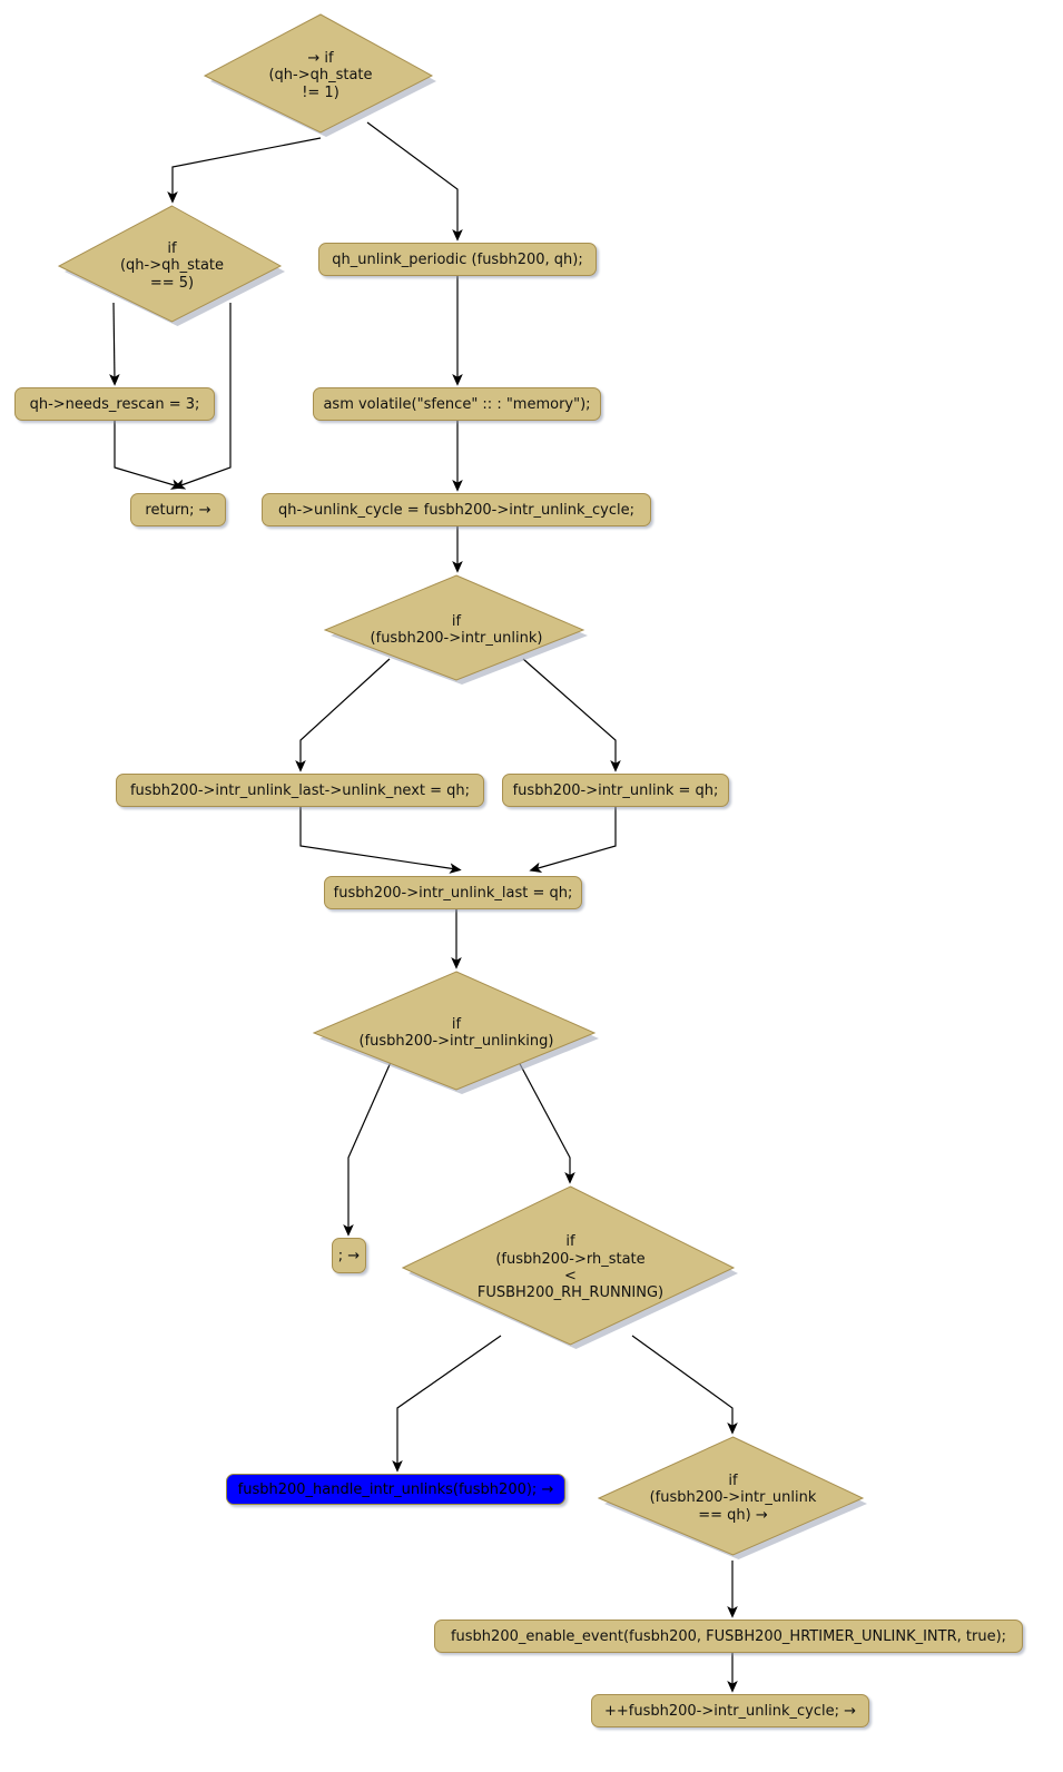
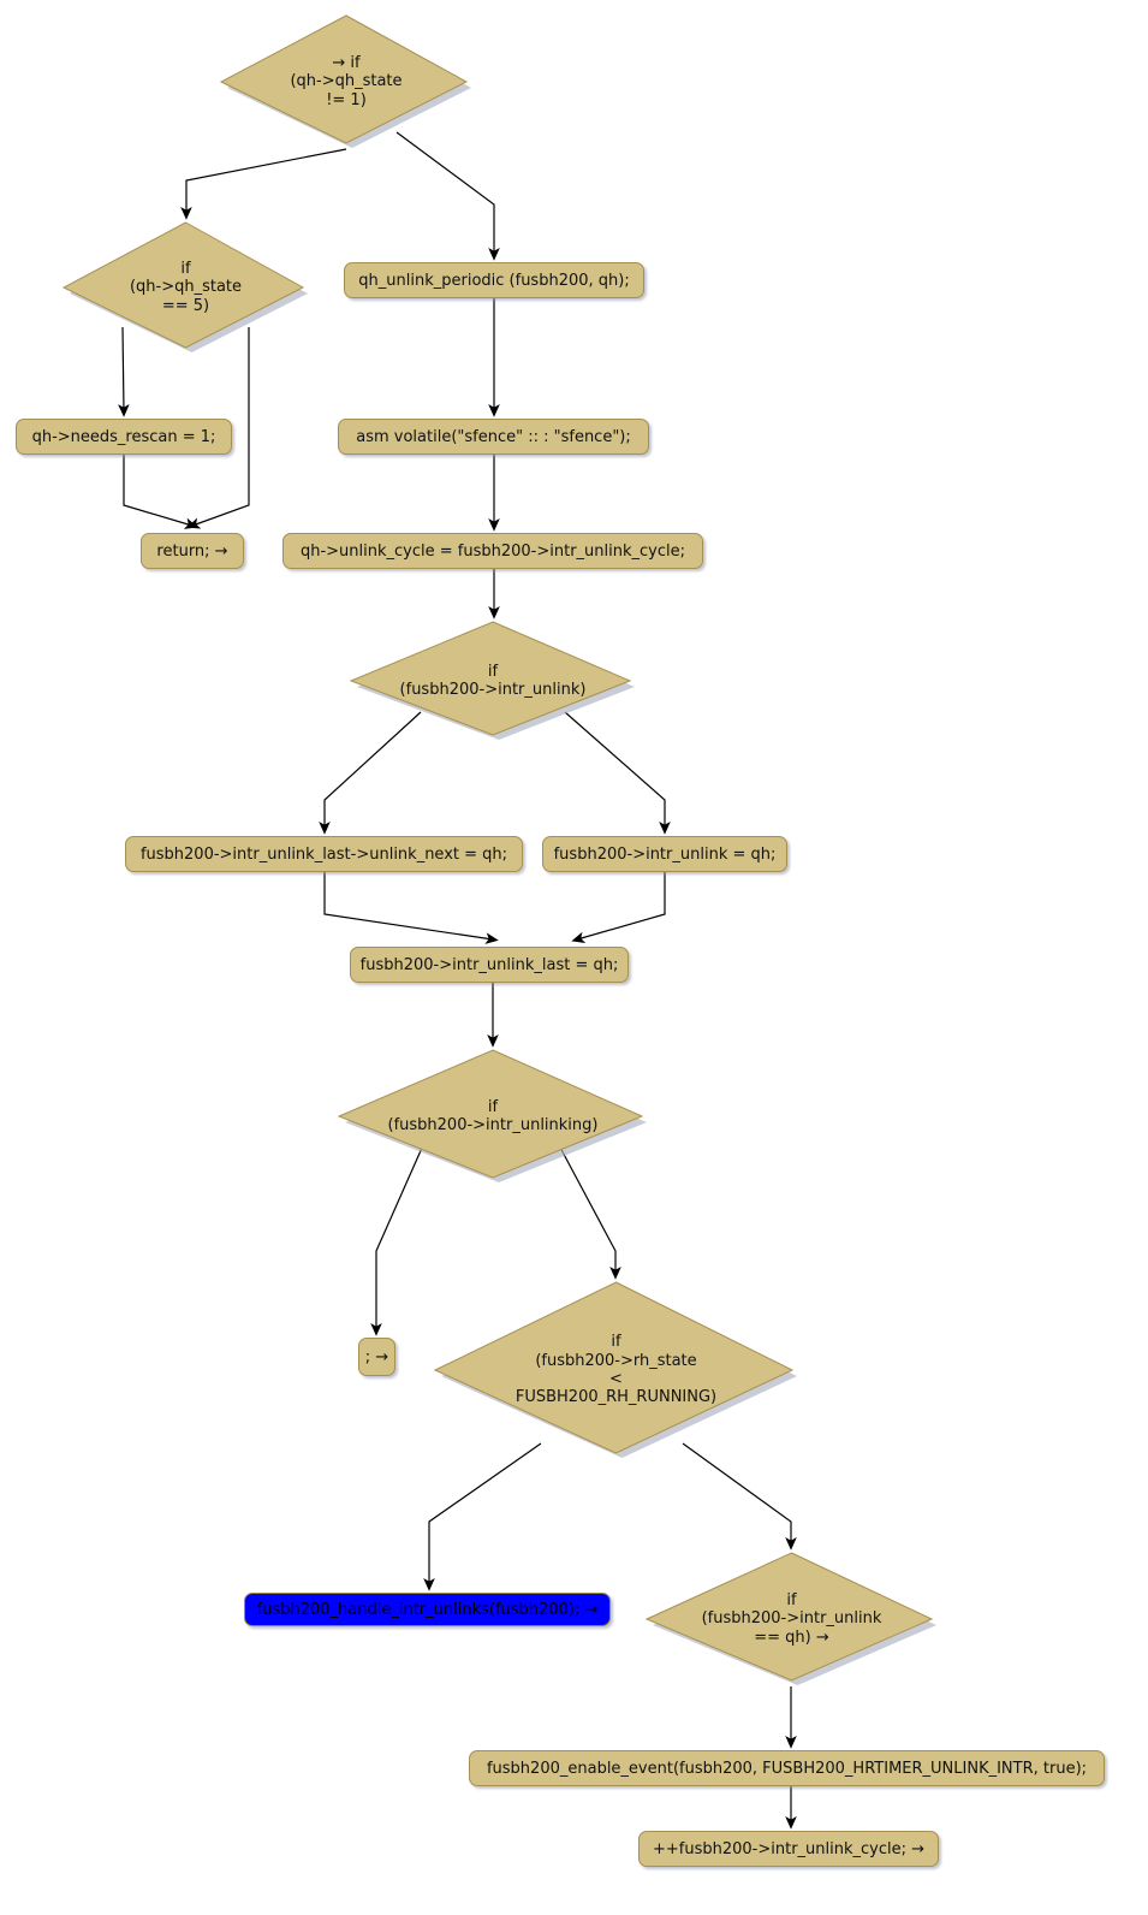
  → if
  (qh->qh_state
  != 1)
  if
  (qh->qh_state
  == 5)
  qh_unlink_periodic (fusbh200, qh);
- qh->needs_rescan = 3;
+ qh->needs_rescan = 1;
- asm volatile("sfence" :: : "memory");
+ asm volatile("sfence" :: : "sfence");
  return; →
  qh->unlink_cycle = fusbh200->intr_unlink_cycle;
  if
  (fusbh200->intr_unlink)
  fusbh200->intr_unlink_last->unlink_next = qh;
  fusbh200->intr_unlink = qh;
  fusbh200->intr_unlink_last = qh;
  if
  (fusbh200->intr_unlinking)
  ; →
  if
  (fusbh200->rh_state
  <
  FUSBH200_RH_RUNNING)
  fusbh200_handle_intr_unlinks(fusbh200); →
  if
  (fusbh200->intr_unlink
  == qh) →
  fusbh200_enable_event(fusbh200, FUSBH200_HRTIMER_UNLINK_INTR, true);
  ++fusbh200->intr_unlink_cycle; →
